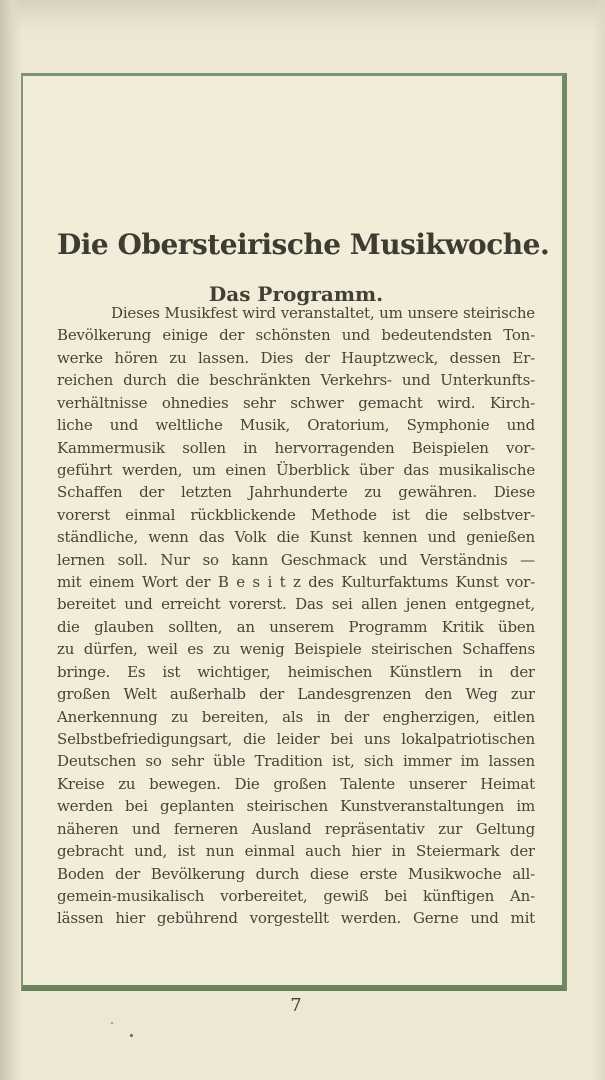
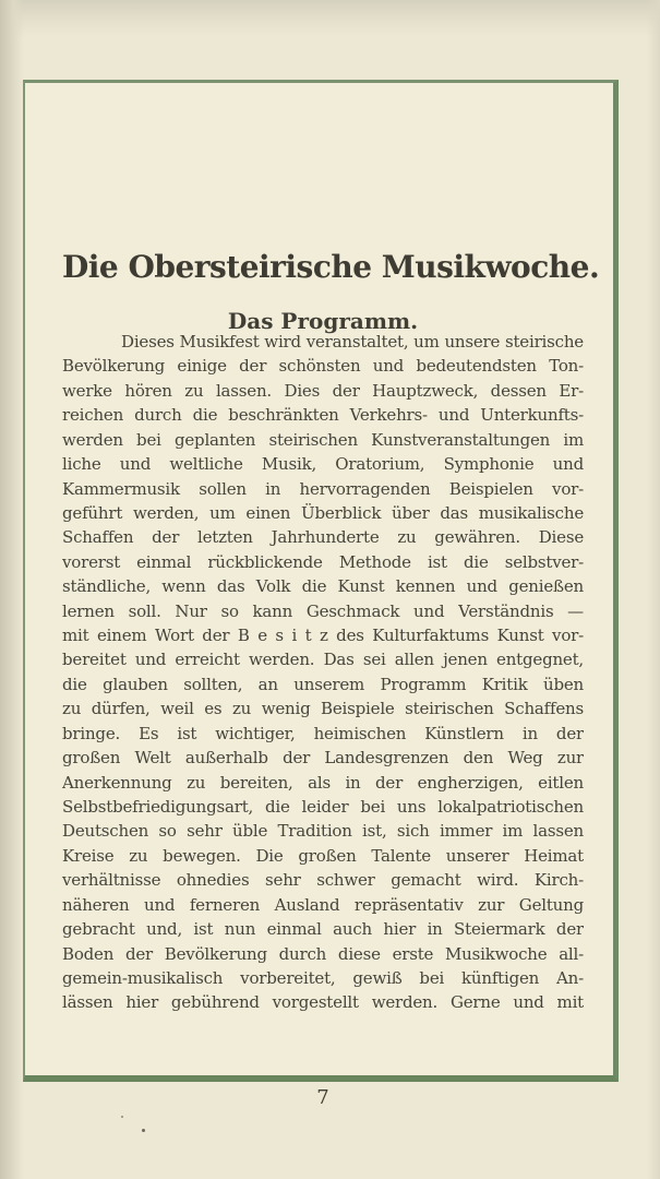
  Die Obersteirische Musikwoche.
  Das Programm.
  Dieses Musikfest wird veranstaltet, um unsere steirische
  Bevölkerung einige der schönsten und bedeutendsten Ton-
  werke hören zu lassen. Dies der Hauptzweck, dessen Er-
  reichen durch die beschränkten Verkehrs- und Unterkunfts-
- verhältnisse ohnedies sehr schwer gemacht wird. Kirch-
+ werden bei geplanten steirischen Kunstveranstaltungen im
  liche und weltliche Musik, Oratorium, Symphonie und
  Kammermusik sollen in hervorragenden Beispielen vor-
  geführt werden, um einen Überblick über das musikalische
  Schaffen der letzten Jahrhunderte zu gewähren. Diese
  vorerst einmal rückblickende Methode ist die selbstver-
  ständliche, wenn das Volk die Kunst kennen und genießen
  lernen soll. Nur so kann Geschmack und Verständnis —
  mit einem Wort der B e s i t z des Kulturfaktums Kunst vor-
- bereitet und erreicht vorerst. Das sei allen jenen entgegnet,
+ bereitet und erreicht werden. Das sei allen jenen entgegnet,
  die glauben sollten, an unserem Programm Kritik üben
  zu dürfen, weil es zu wenig Beispiele steirischen Schaffens
  bringe. Es ist wichtiger, heimischen Künstlern in der
  großen Welt außerhalb der Landesgrenzen den Weg zur
  Anerkennung zu bereiten, als in der engherzigen, eitlen
  Selbstbefriedigungsart, die leider bei uns lokalpatriotischen
  Deutschen so sehr üble Tradition ist, sich immer im lassen
  Kreise zu bewegen. Die großen Talente unserer Heimat
- werden bei geplanten steirischen Kunstveranstaltungen im
+ verhältnisse ohnedies sehr schwer gemacht wird. Kirch-
  näheren und ferneren Ausland repräsentativ zur Geltung
  gebracht und, ist nun einmal auch hier in Steiermark der
  Boden der Bevölkerung durch diese erste Musikwoche all-
  gemein-musikalisch vorbereitet, gewiß bei künftigen An-
  lässen hier gebührend vorgestellt werden. Gerne und mit
  7
